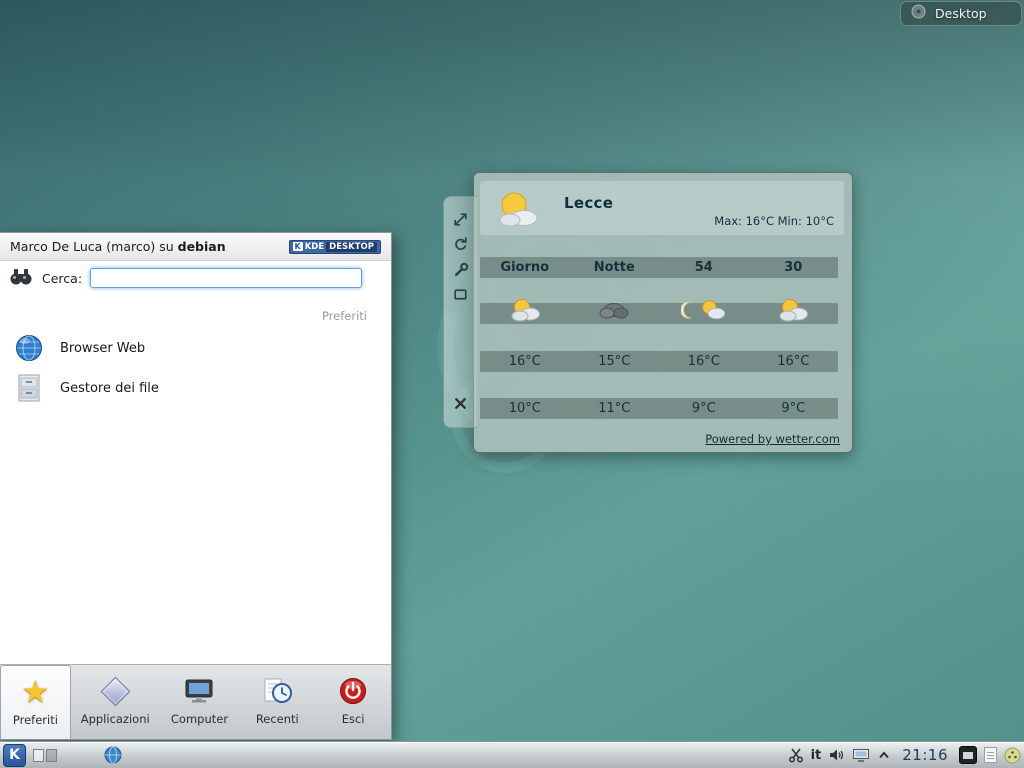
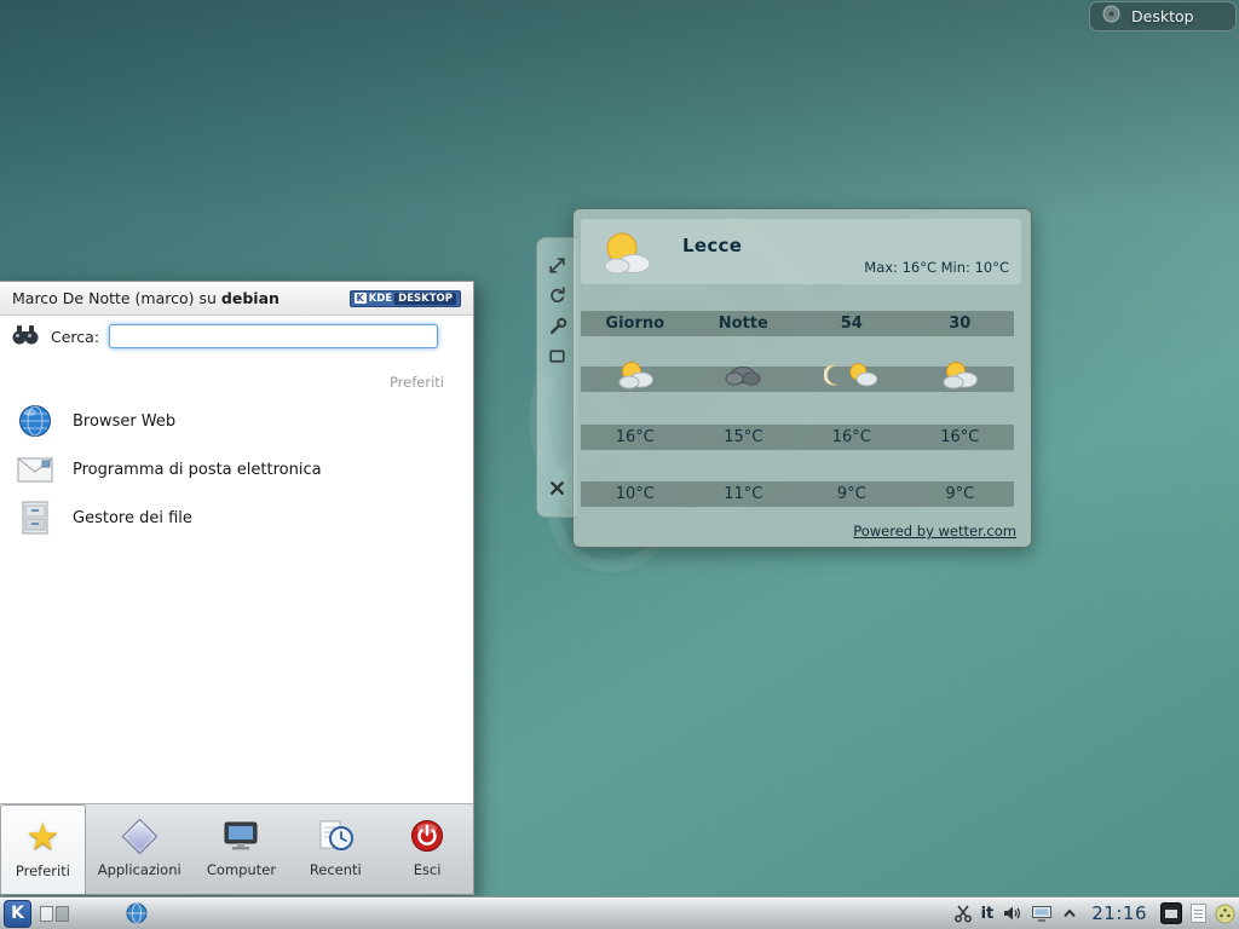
  Desktop
  Lecce
  Max: 16°C Min: 10°C
  Giorno
  Notte
  54
  30
  16°C
  15°C
  16°C
  16°C
  10°C
  11°C
  9°C
  9°C
  Powered by wetter.com
- Marco De Luca (marco) su debian
+ Marco De Notte (marco) su debian
  K
  KDE
  DESKTOP
  Cerca:
  Preferiti
  Browser Web
+ Programma di posta elettronica
  Gestore dei file
  ★
  Preferiti
  Applicazioni
  Computer
  Recenti
  Esci
  K
  it
  21:16
